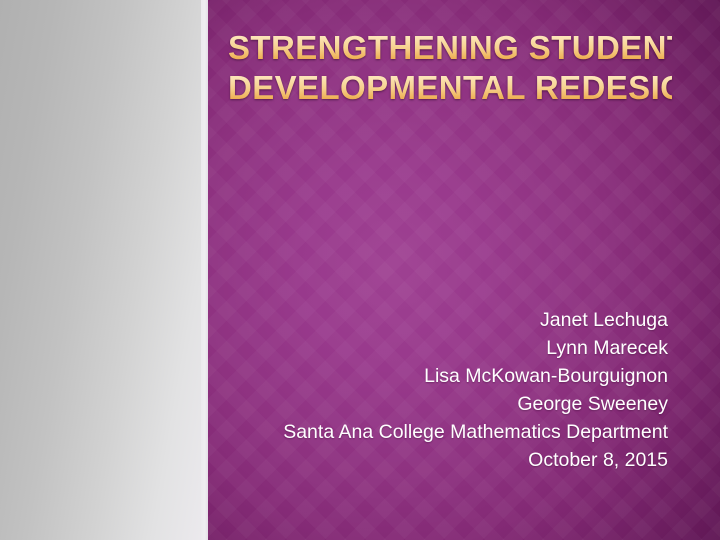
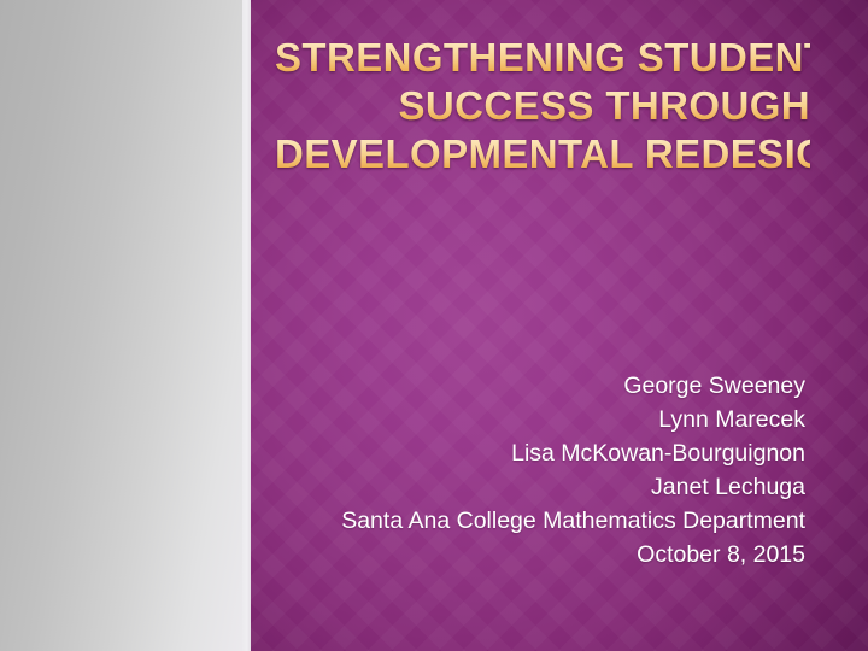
  STRENGTHENING STUDENT
+ SUCCESS THROUGH
  DEVELOPMENTAL REDESIGN
- Janet Lechuga
+ George Sweeney
  Lynn Marecek
  Lisa McKowan-Bourguignon
- George Sweeney
+ Janet Lechuga
  Santa Ana College Mathematics Department
  October 8, 2015
